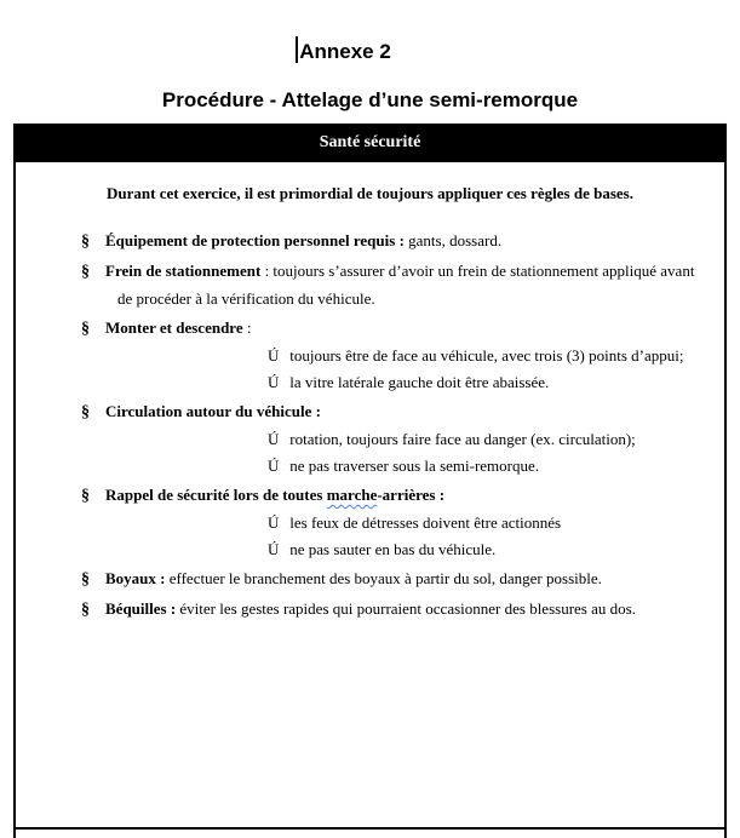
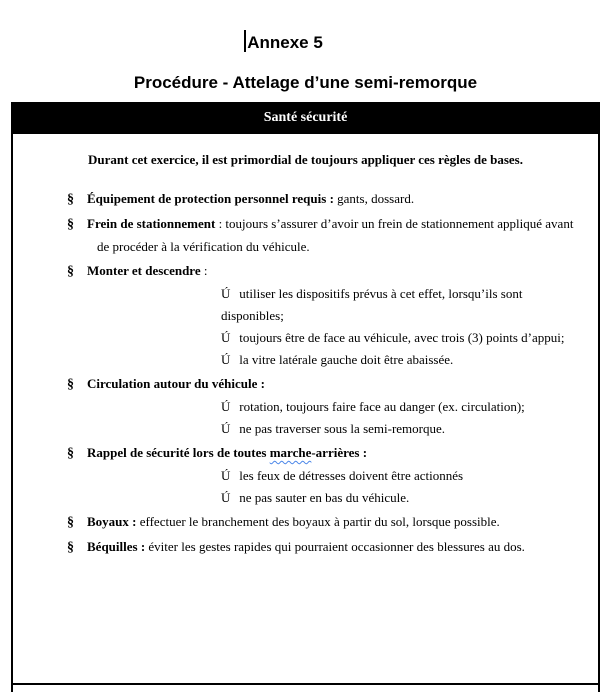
- Annexe 2
+ Annexe 5
  Procédure - Attelage d’une semi-remorque
  Santé sécurité
  Durant cet exercice, il est primordial de toujours appliquer ces règles de bases.
  § Équipement de protection personnel requis : gants, dossard.
  § Frein de stationnement : toujours s’assurer d’avoir un frein de stationnement appliqué avant de procéder à la vérification du véhicule.
  § Monter et descendre :
+ Ú utiliser les dispositifs prévus à cet effet, lorsqu’ils sont disponibles;
  Ú toujours être de face au véhicule, avec trois (3) points d’appui;
  Ú la vitre latérale gauche doit être abaissée.
  § Circulation autour du véhicule :
  Ú rotation, toujours faire face au danger (ex. circulation);
  Ú ne pas traverser sous la semi-remorque.
  § Rappel de sécurité lors de toutes marche-arrières :
  Ú les feux de détresses doivent être actionnés
  Ú ne pas sauter en bas du véhicule.
- § Boyaux : effectuer le branchement des boyaux à partir du sol, danger possible.
+ § Boyaux : effectuer le branchement des boyaux à partir du sol, lorsque possible.
  § Béquilles : éviter les gestes rapides qui pourraient occasionner des blessures au dos.
